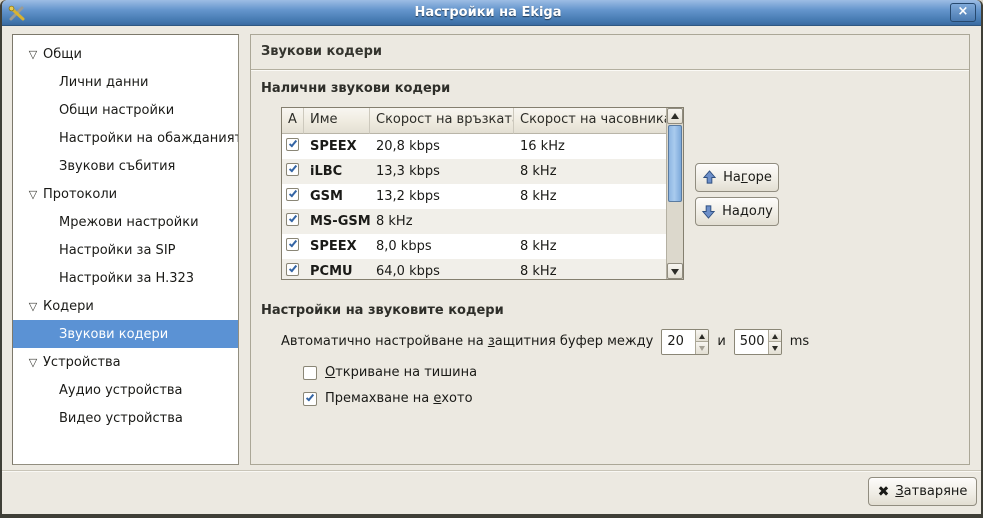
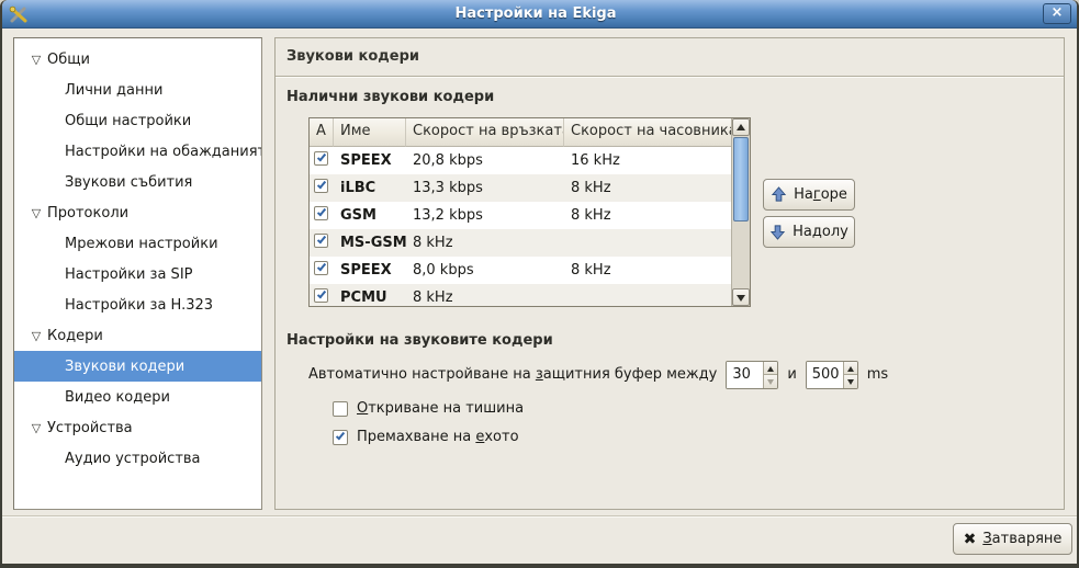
  Настройки на Ekiga
  ×
  ▽
  Общи
  Лични данни
  Общи настройки
  Настройки на обаждания
  Звукови събития
  ▽
  Протоколи
  Мрежови настройки
  Настройки за SIP
  Настройки за H.323
  ▽
  Кодери
  Звукови кодери
+ Видео кодери
  ▽
  Устройства
  Аудио устройства
- Видео устройства
  Звукови кодери
  Налични звукови кодери
  А
  Име
  Скорост на връзкат
  Скорост на часовник
  SPEEX
  20,8 kbps
  16 kHz
  iLBC
  13,3 kbps
  8 kHz
  GSM
  13,2 kbps
  8 kHz
  MS-GSM
  8 kHz
  SPEEX
  8,0 kbps
  8 kHz
  PCMU
- 64,0 kbps
  8 kHz
  Нагоре
  Надолу
  Настройки на звуковите кодери
  Автоматично настройване на защитния буфер между
- 20
+ 30
  и
  500
  ms
  Откриване на тишина
  Премахване на ехото
  ✖
  Затваряне
